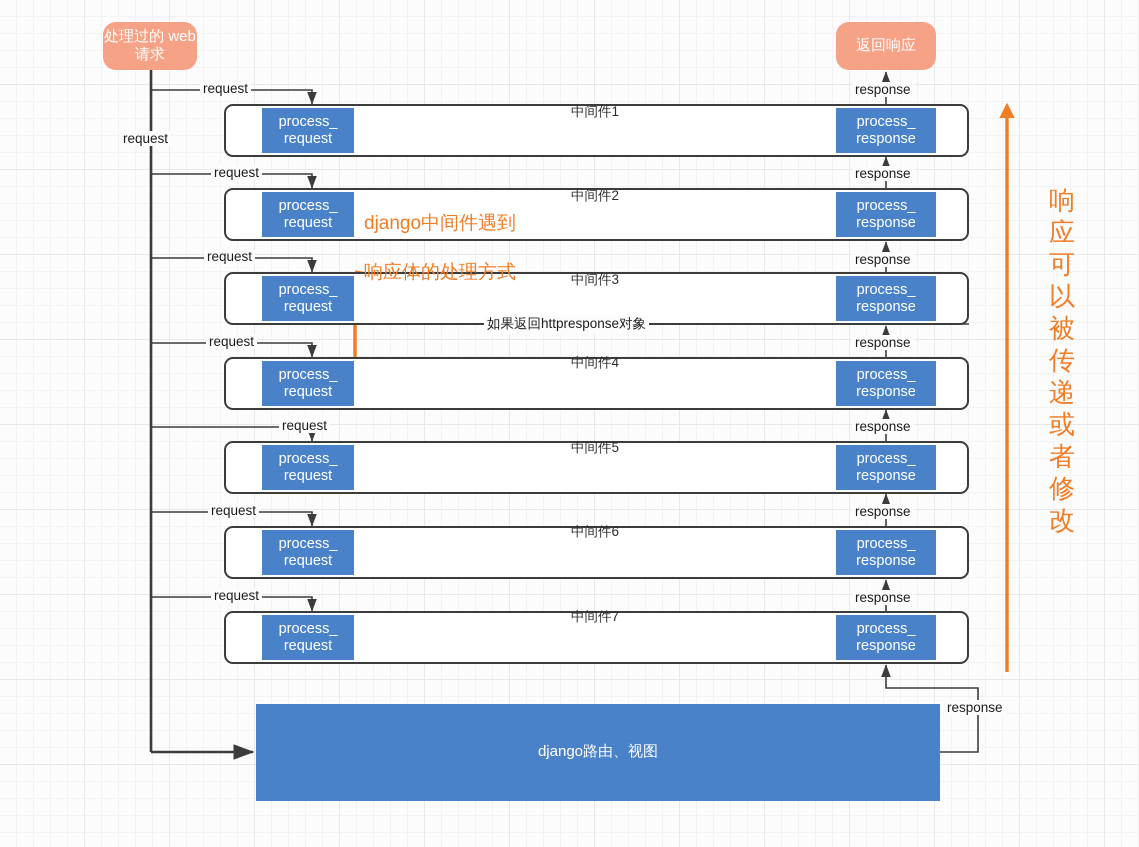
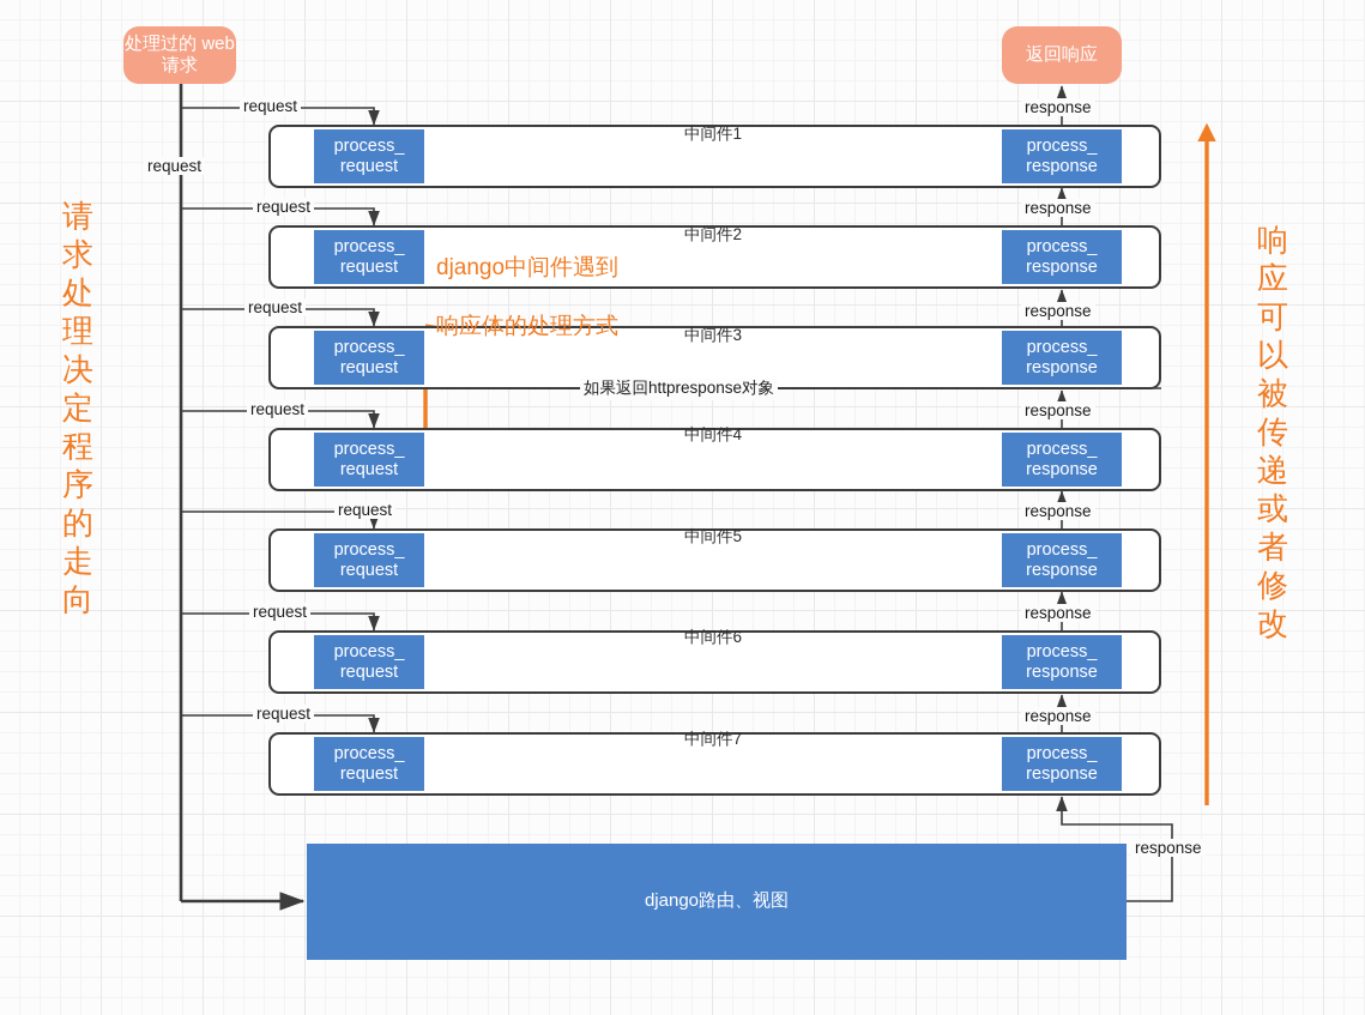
  处理过的 web请求
  返回响应
+ 请
+ 求
+ 处
+ 理
+ 决
+ 定
+ 程
+ 序
+ 的
+ 走
+ 向
  响
  应
  可
  以
  被
  传
  递
  或
  者
  修
  改
  中间件1
  process_ request
  process_ response
  中间件2
  process_ request
  process_ response
  中间件3
  process_ request
  process_ response
  中间件4
  process_ request
  process_ response
  中间件5
  process_ request
  process_ response
  中间件6
  process_ request
  process_ response
  中间件7
  process_ request
  process_ response
  django路由、视图
  request
  request
  request
  request
  request
  request
  request
  request
  response
  response
  response
  response
  response
  response
  response
  response
  如果返回httpresponse对象
  django中间件遇到
  响应体的处理方式
